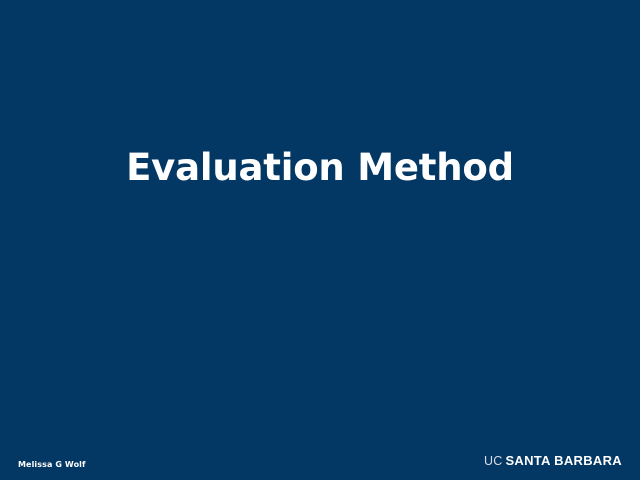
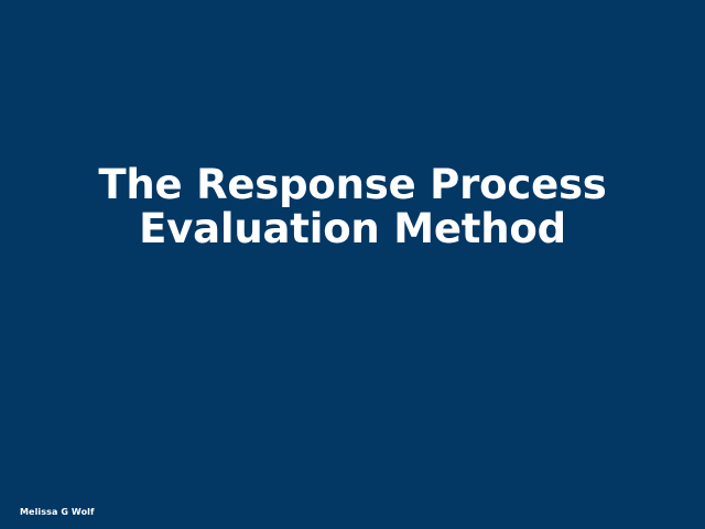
+ The Response Process
  Evaluation Method
  Melissa G Wolf
- UC SANTA BARBARA
